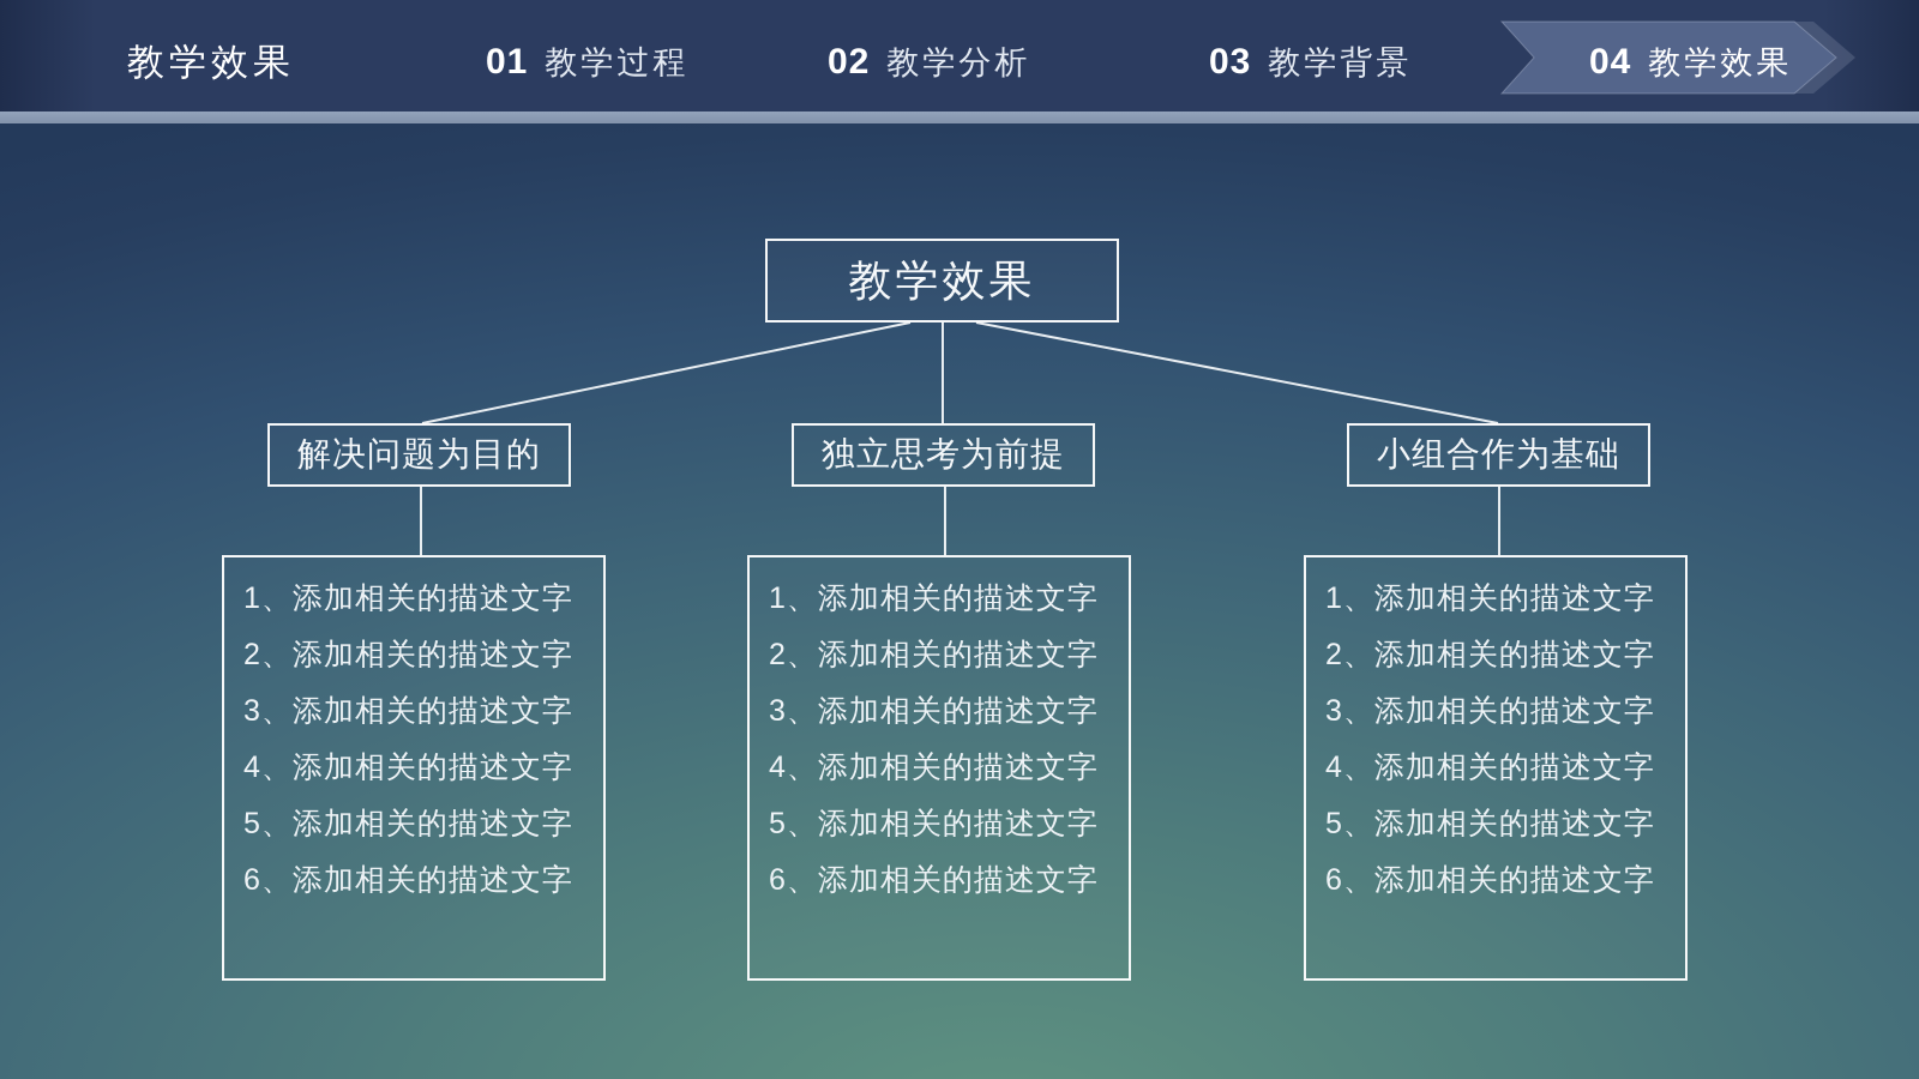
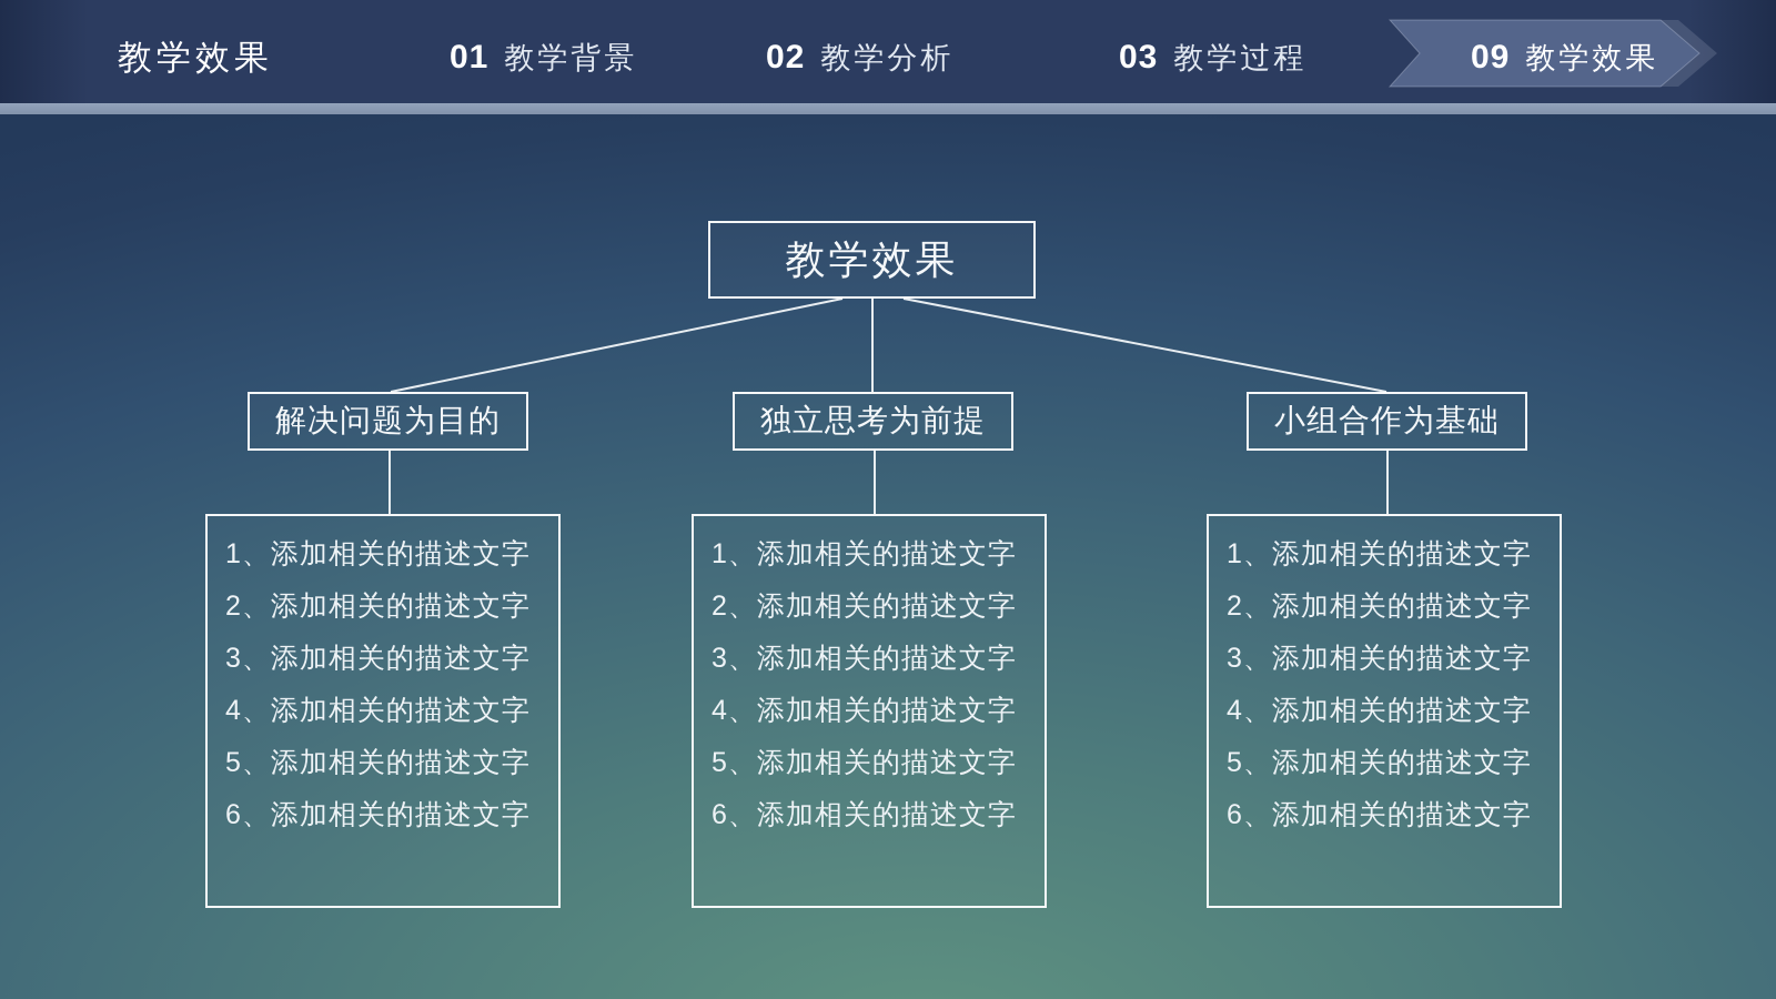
  教学效果
  01
- 教学过程
+ 教学背景
  02
  教学分析
  03
- 教学背景
+ 教学过程
- 04
+ 09
  教学效果
  教学效果
  解决问题为目的
  独立思考为前提
  小组合作为基础
  1、
  添加相关的描述文字
  2、
  添加相关的描述文字
  3、
  添加相关的描述文字
  4、
  添加相关的描述文字
  5、
  添加相关的描述文字
  6、
  添加相关的描述文字
  1、
  添加相关的描述文字
  2、
  添加相关的描述文字
  3、
  添加相关的描述文字
  4、
  添加相关的描述文字
  5、
  添加相关的描述文字
  6、
  添加相关的描述文字
  1、
  添加相关的描述文字
  2、
  添加相关的描述文字
  3、
  添加相关的描述文字
  4、
  添加相关的描述文字
  5、
  添加相关的描述文字
  6、
  添加相关的描述文字
